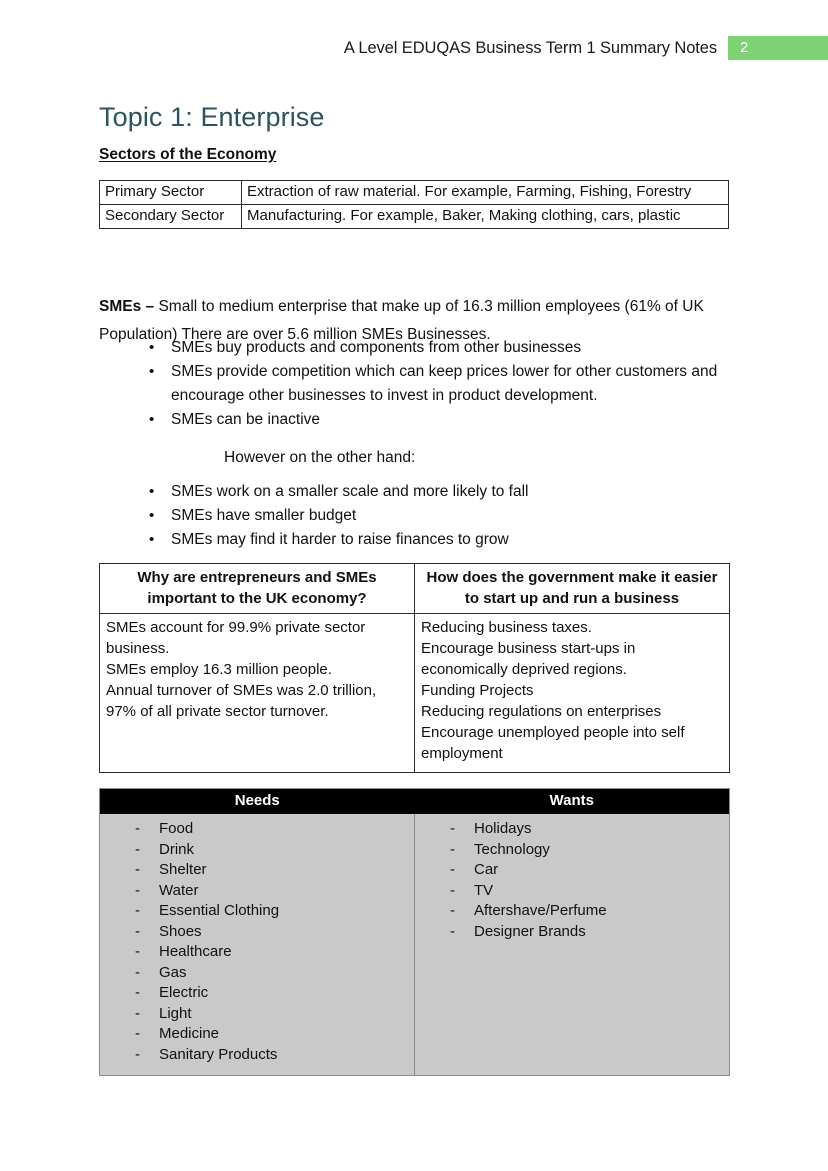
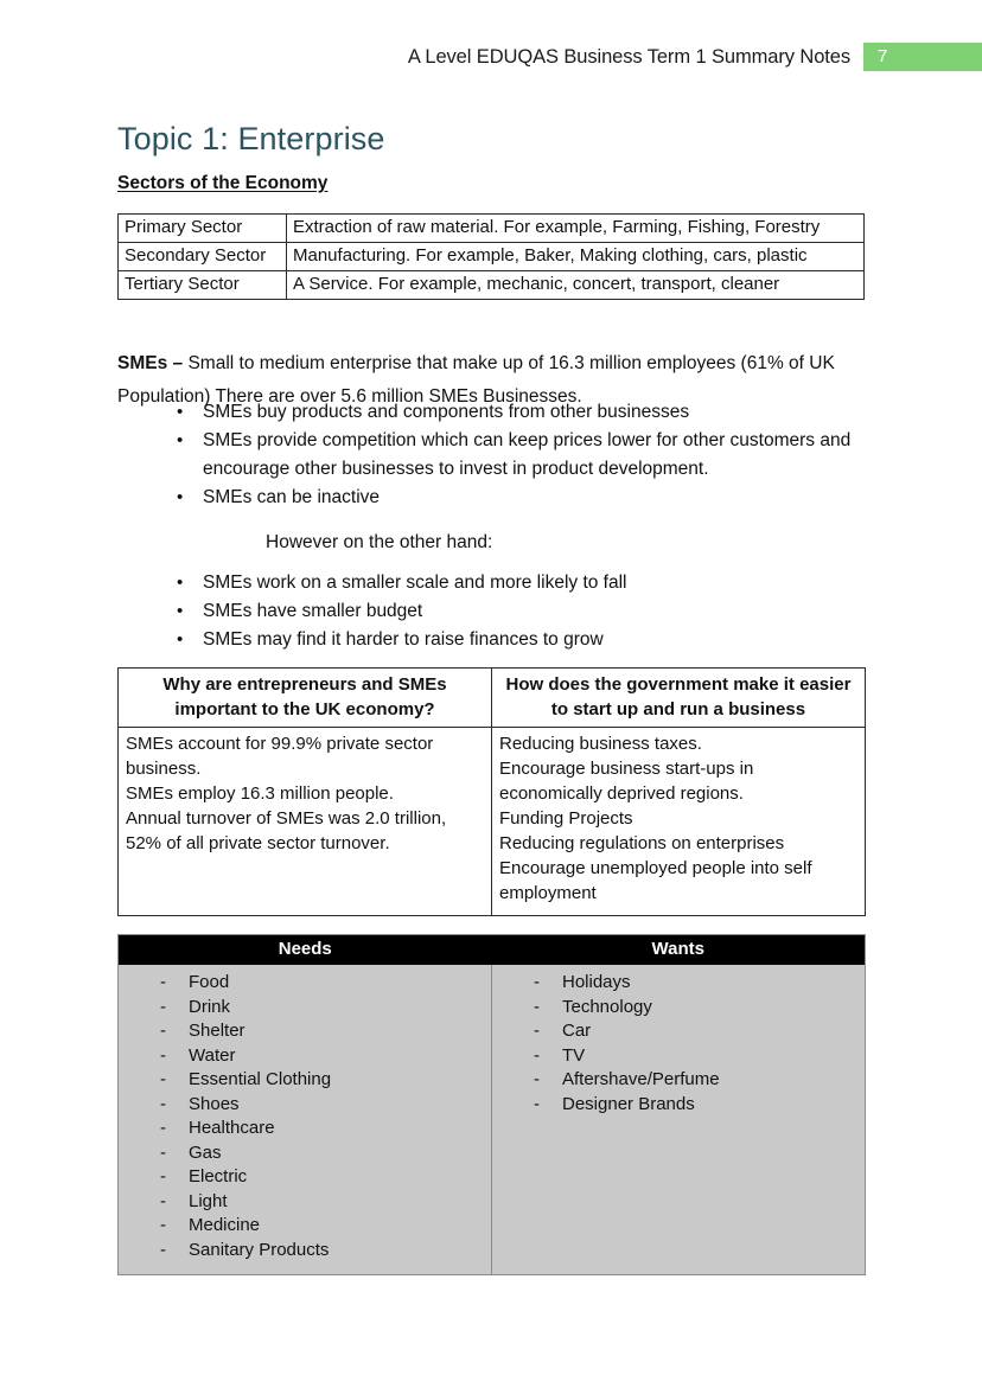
  A Level EDUQAS Business Term 1 Summary Notes
- 2
+ 7
  Topic 1: Enterprise
  Sectors of the Economy
  Primary Sector	Extraction of raw material. For example, Farming, Fishing, Forestry
  Secondary Sector	Manufacturing. For example, Baker, Making clothing, cars, plastic
+ Tertiary Sector	A Service. For example, mechanic, concert, transport, cleaner
  SMEs – Small to medium enterprise that make up of 16.3 million employees (61% of UK Population) There are over 5.6 million SMEs Businesses.
  SMEs buy products and components from other businesses
  SMEs provide competition which can keep prices lower for other customers and encourage other businesses to invest in product development.
  SMEs can be inactive
  However on the other hand:
  SMEs work on a smaller scale and more likely to fall
  SMEs have smaller budget
  SMEs may find it harder to raise finances to grow
  Why are entrepreneurs and SMEs important to the UK economy?	How does the government make it easier to start up and run a business
- SMEs account for 99.9% private sector business. SMEs employ 16.3 million people. Annual turnover of SMEs was 2.0 trillion, 97% of all private sector turnover.	Reducing business taxes. Encourage business start-ups in economically deprived regions. Funding Projects Reducing regulations on enterprises Encourage unemployed people into self employment
+ SMEs account for 99.9% private sector business. SMEs employ 16.3 million people. Annual turnover of SMEs was 2.0 trillion, 52% of all private sector turnover.	Reducing business taxes. Encourage business start-ups in economically deprived regions. Funding Projects Reducing regulations on enterprises Encourage unemployed people into self employment
  Needs	Wants
  Food Drink Shelter Water Essential Clothing Shoes Healthcare Gas Electric Light Medicine Sanitary Products	Holidays Technology Car TV Aftershave/Perfume Designer Brands
